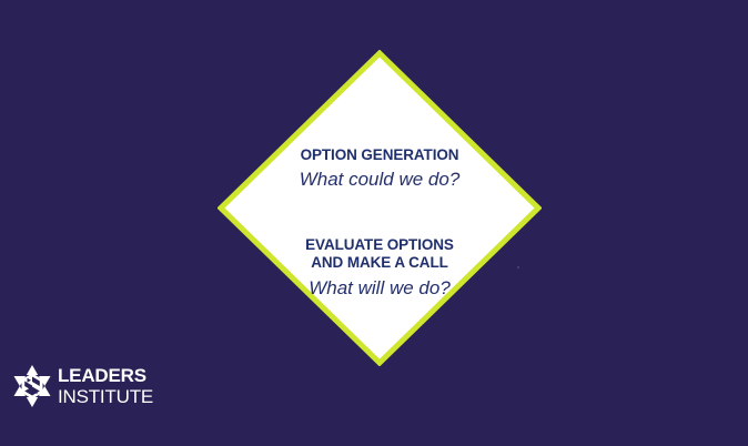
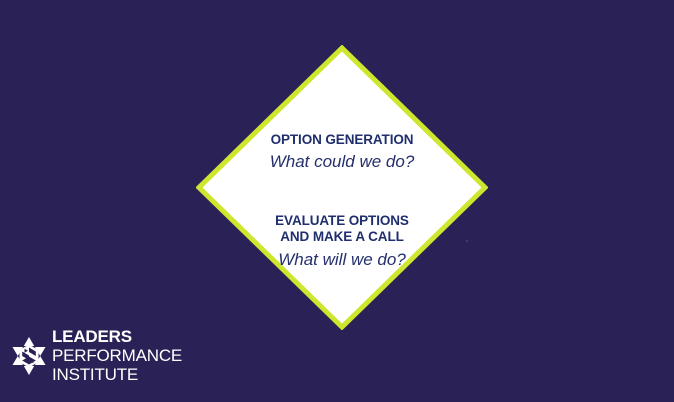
  OPTION GENERATION
  What could we do?
  EVALUATE OPTIONS
  AND MAKE A CALL
  What will we do?
  LEADERS
+ PERFORMANCE
  INSTITUTE
